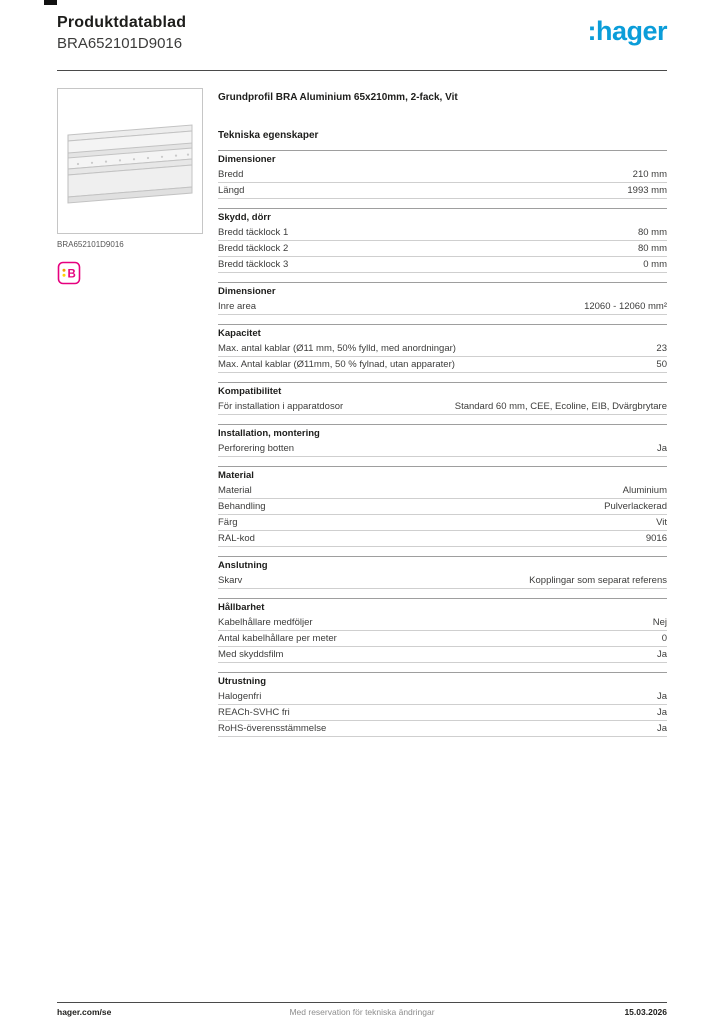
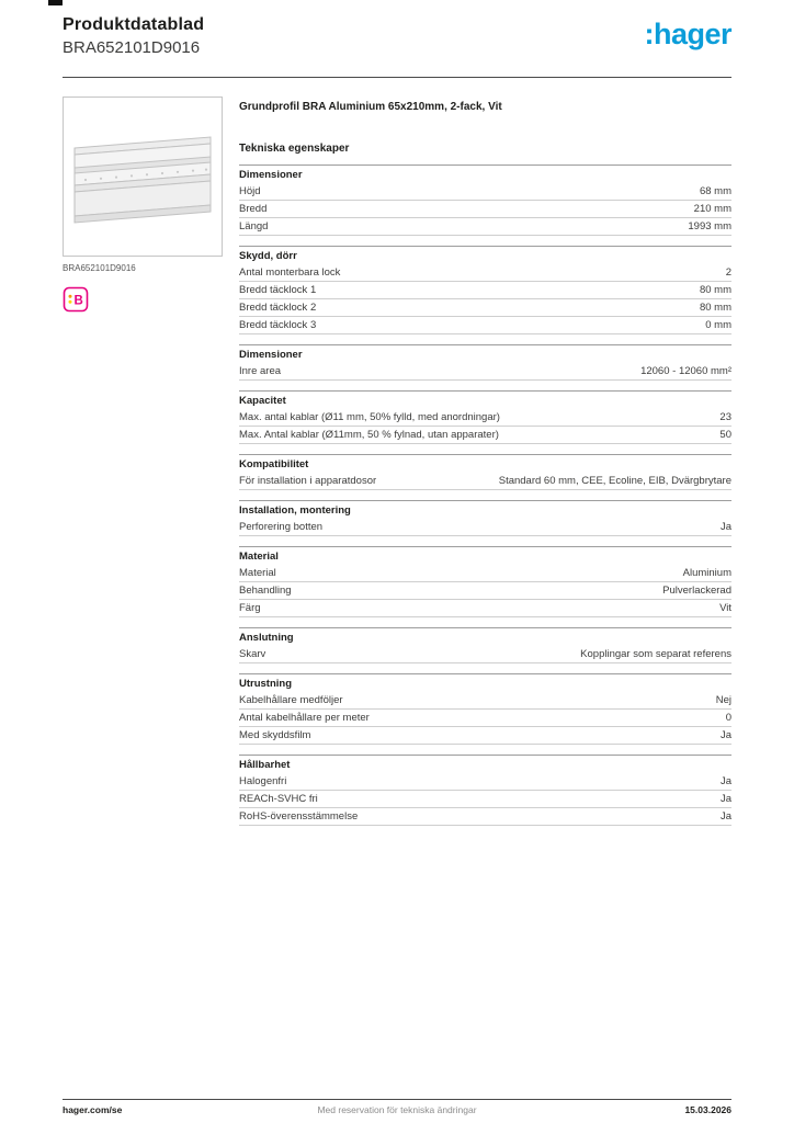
  Produktdatablad
  BRA652101D9016
  :hager
  BRA652101D9016
  B
  Grundprofil BRA Aluminium 65x210mm, 2-fack, Vit
  Tekniska egenskaper
  Dimensioner
+ Höjd
+ 68 mm
  Bredd
  210 mm
  Längd
  1993 mm
  Skydd, dörr
+ Antal monterbara lock
+ 2
  Bredd täcklock 1
  80 mm
  Bredd täcklock 2
  80 mm
  Bredd täcklock 3
  0 mm
  Dimensioner
  Inre area
  12060 - 12060 mm²
  Kapacitet
  Max. antal kablar (Ø11 mm, 50% fylld, med anordningar)
  23
  Max. Antal kablar (Ø11mm, 50 % fylnad, utan apparater)
  50
  Kompatibilitet
  För installation i apparatdosor
  Standard 60 mm, CEE, Ecoline, EIB, Dvärgbrytare
  Installation, montering
  Perforering botten
  Ja
  Material
  Material
  Aluminium
  Behandling
  Pulverlackerad
  Färg
  Vit
- RAL-kod
- 9016
  Anslutning
  Skarv
  Kopplingar som separat referens
- Hållbarhet
+ Utrustning
  Kabelhållare medföljer
  Nej
  Antal kabelhållare per meter
  0
  Med skyddsfilm
  Ja
- Utrustning
+ Hållbarhet
  Halogenfri
  Ja
  REACh-SVHC fri
  Ja
  RoHS-överensstämmelse
  Ja
  hager.com/se
  Med reservation för tekniska ändringar
  15.03.2026
